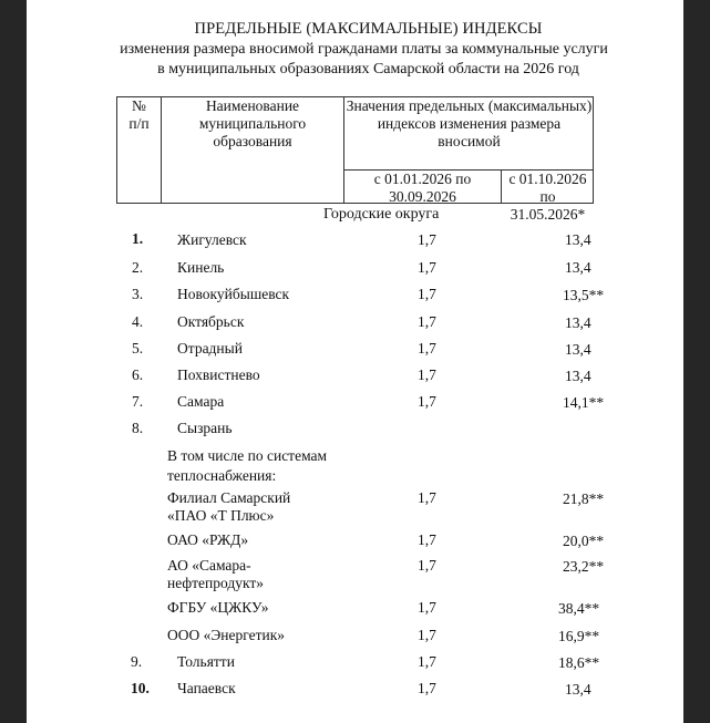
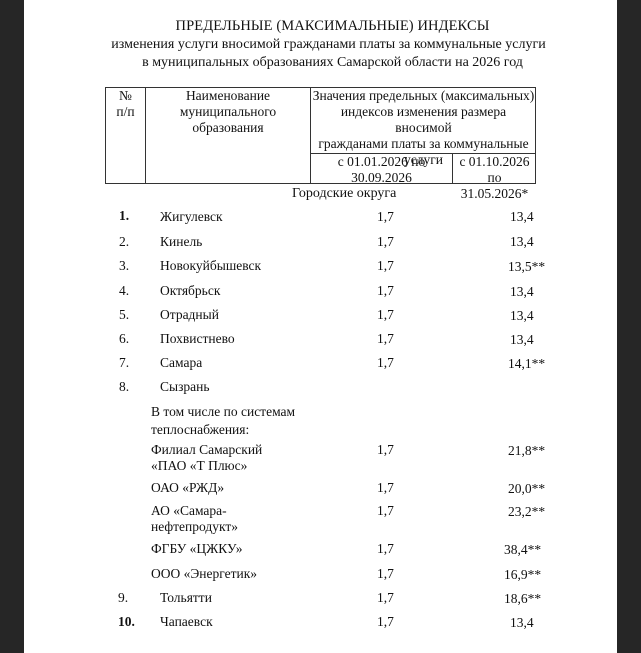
  ПРЕДЕЛЬНЫЕ (МАКСИМАЛЬНЫЕ) ИНДЕКСЫ
- изменения размера вносимой гражданами платы за коммунальные услуги
+ изменения услуги вносимой гражданами платы за коммунальные услуги
  в муниципальных образованиях Самарской области на 2026 год
  №
  п/п
  Наименование
  муниципального
  образования
  Значения предельных (максимальных)
  индексов изменения размера вносимой
+ гражданами платы за коммунальные услуги
  с 01.01.2026 по
  30.09.2026
  с 01.10.2026 по
  31.05.2026*
  Городские округа
  1.
  Жигулевск
  1,7
  13,4
  2.
  Кинель
  1,7
  13,4
  3.
  Новокуйбышевск
  1,7
  13,5**
  4.
  Октябрьск
  1,7
  13,4
  5.
  Отрадный
  1,7
  13,4
  6.
  Похвистнево
  1,7
  13,4
  7.
  Самара
  1,7
  14,1**
  8.
  Сызрань
  В том числе по системам
  теплоснабжения:
  Филиал Самарский
  «ПАО «Т Плюс»
  1,7
  21,8**
  ОАО «РЖД»
  1,7
  20,0**
  АО «Самара-
  нефтепродукт»
  1,7
  23,2**
  ФГБУ «ЦЖКУ»
  1,7
  38,4**
  ООО «Энергетик»
  1,7
  16,9**
  9.
  Тольятти
  1,7
  18,6**
  10.
  Чапаевск
  1,7
  13,4
